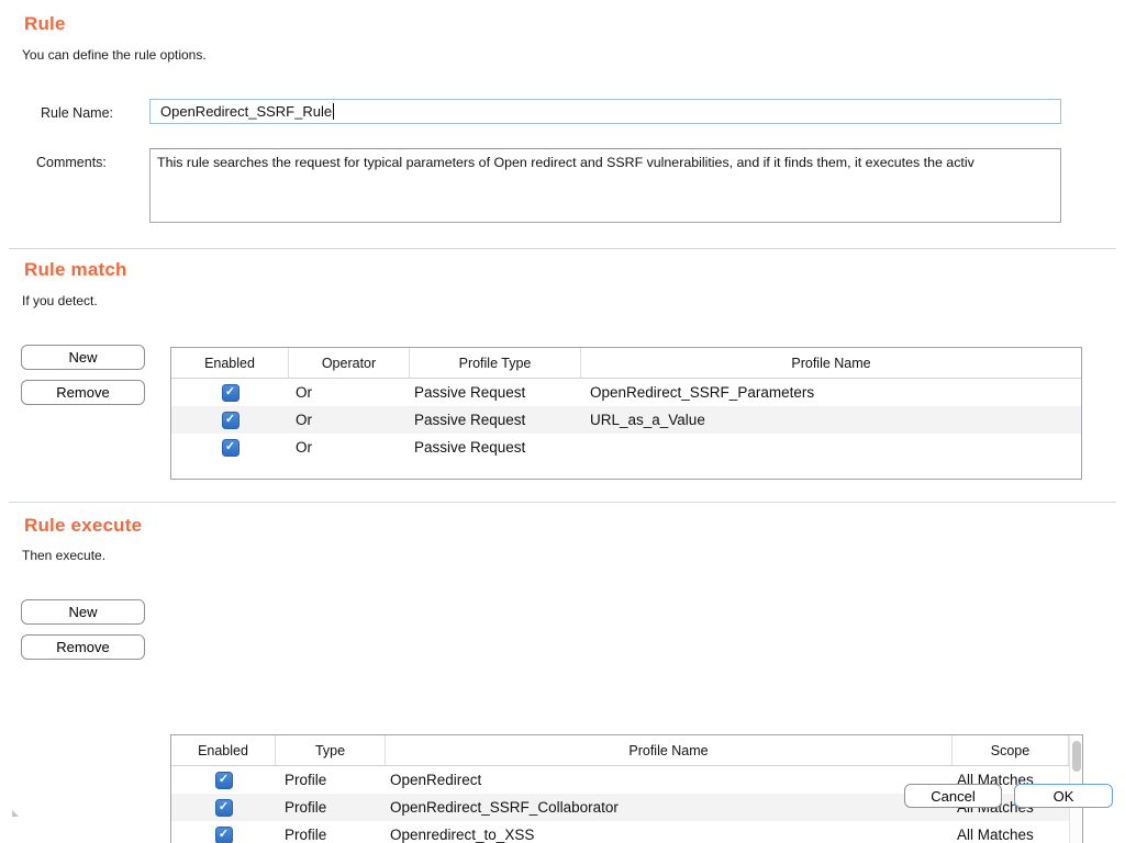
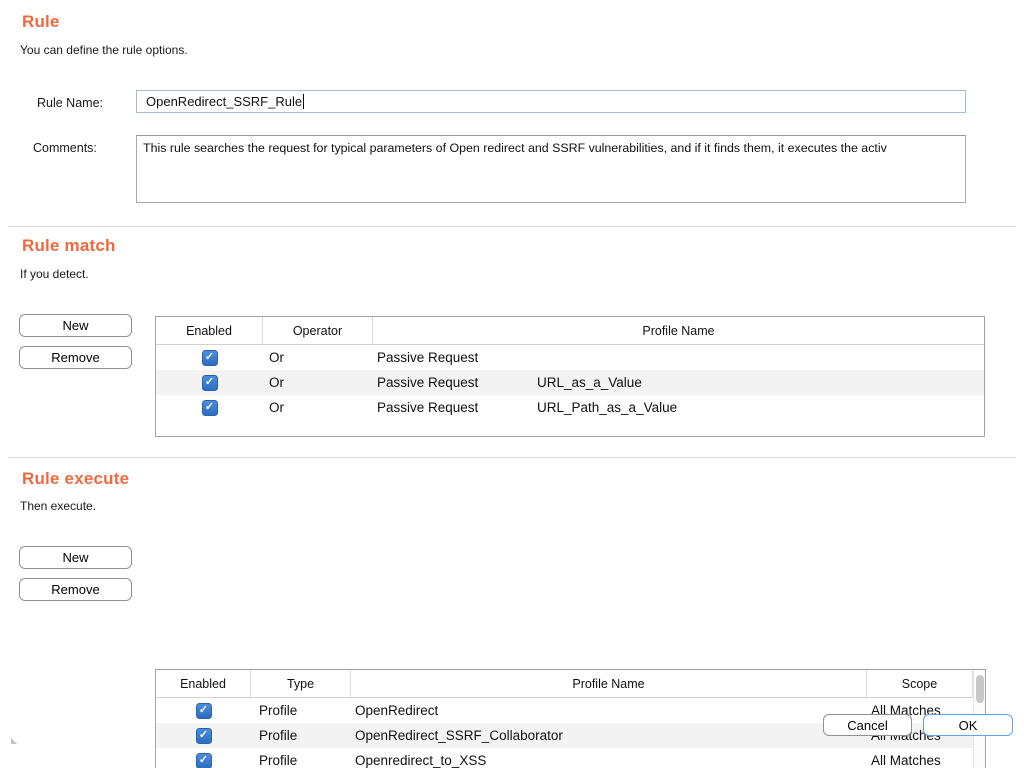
  Rule
  You can define the rule options.
  Rule Name:
  OpenRedirect_SSRF_Rule
  Comments:
  This rule searches the request for typical parameters of Open redirect and SSRF vulnerabilities, and if it finds them, it executes the activ
  Rule match
  If you detect.
  New
  Remove
  Enabled
  Operator
- Profile Type
  Profile Name
  ✓
  Or
  Passive Request
- OpenRedirect_SSRF_Parameters
  ✓
  Or
  Passive Request
  URL_as_a_Value
  ✓
  Or
  Passive Request
+ URL_Path_as_a_Value
  Rule execute
  Then execute.
  New
  Remove
  Enabled
  Type
  Profile Name
  Scope
  ✓
  Profile
  OpenRedirect
  All Matches
  ✓
  Profile
  OpenRedirect_SSRF_Collaborator
  ✓
  Profile
  Openredirect_to_XSS
  All Matches
  Cancel
  OK
  ◣
